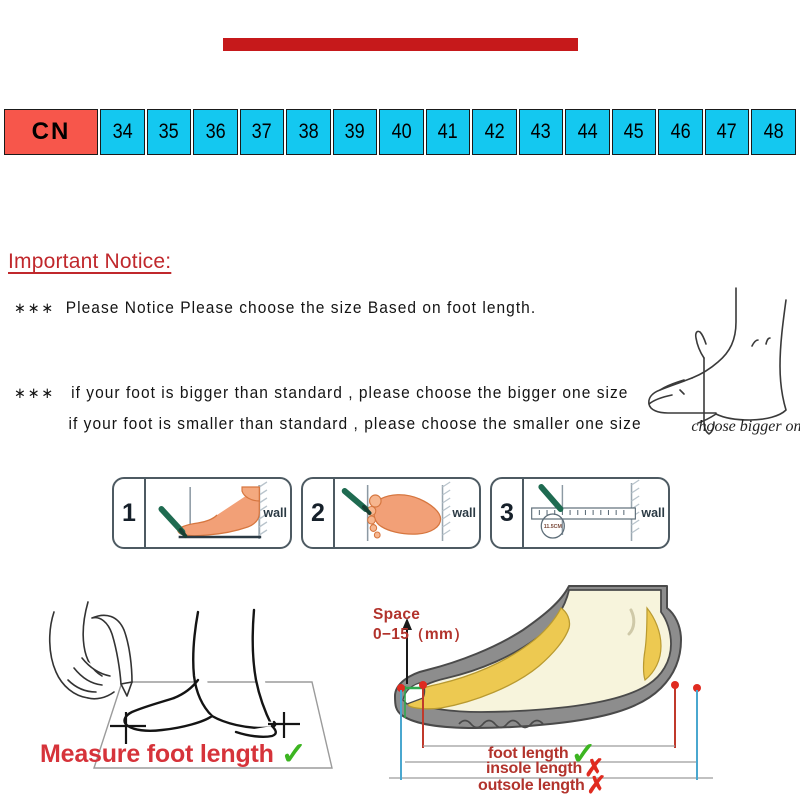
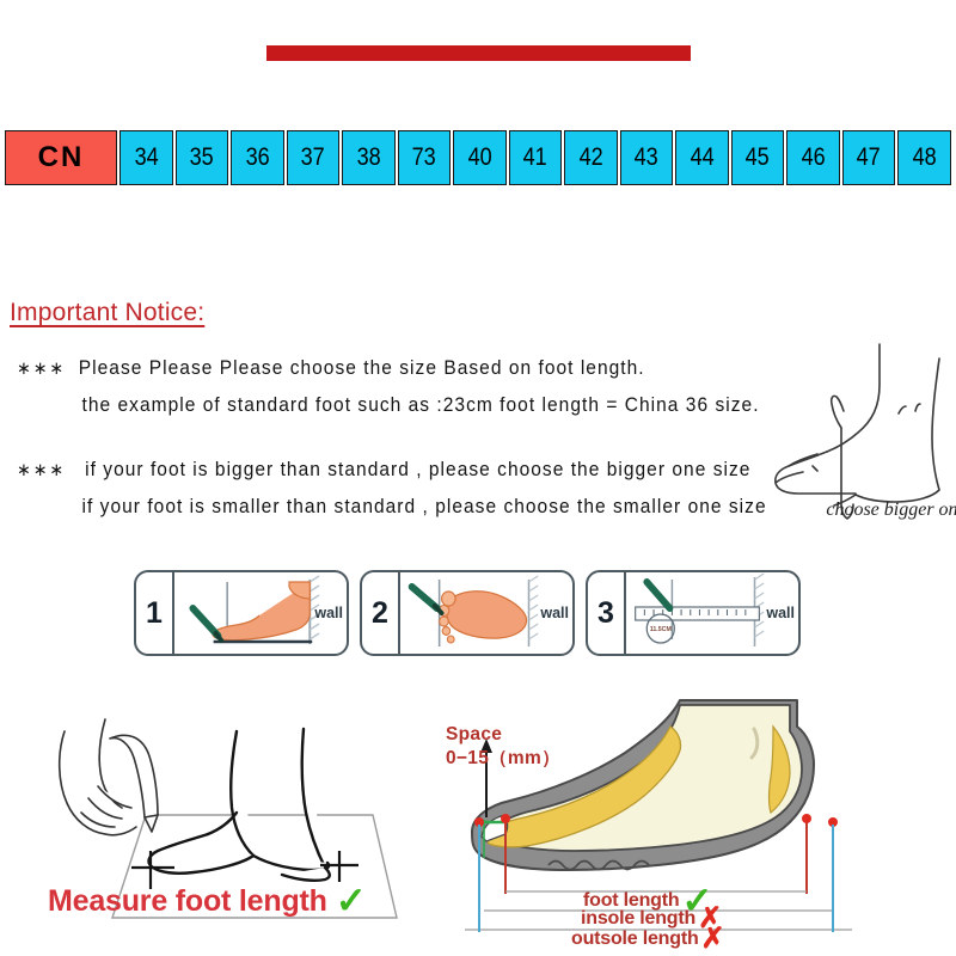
- CN	34	35	36	37	38	39	40	41	42	43	44	45	46	47	48
+ CN	34	35	36	37	38	73	40	41	42	43	44	45	46	47	48
  Important Notice:
- ∗∗∗ Please Notice Please choose the size Based on foot length.
+ ∗∗∗ Please Please Please choose the size Based on foot length.
+ the example of standard foot such as :23cm foot length = China 36 size.
  ∗∗∗ if your foot is bigger than standard , please choose the bigger one size
  if your foot is smaller than standard , please choose the smaller one size
  choose bigger on
  1
  wall
  2
  wall
  3
  wall
  Measure foot length
  ✓
  Space
  0−15（mm）
  foot length
  ✓
  insole length
  ✗
  outsole length
  ✗
